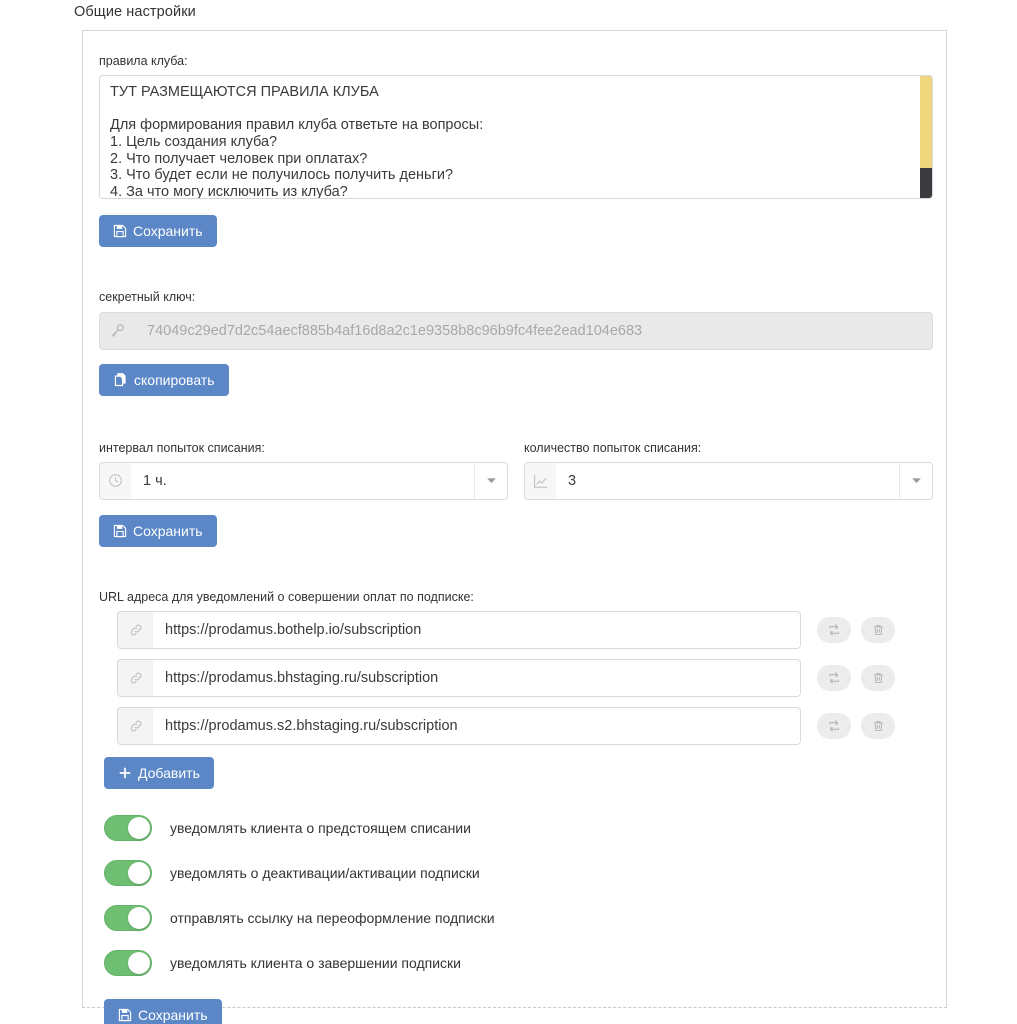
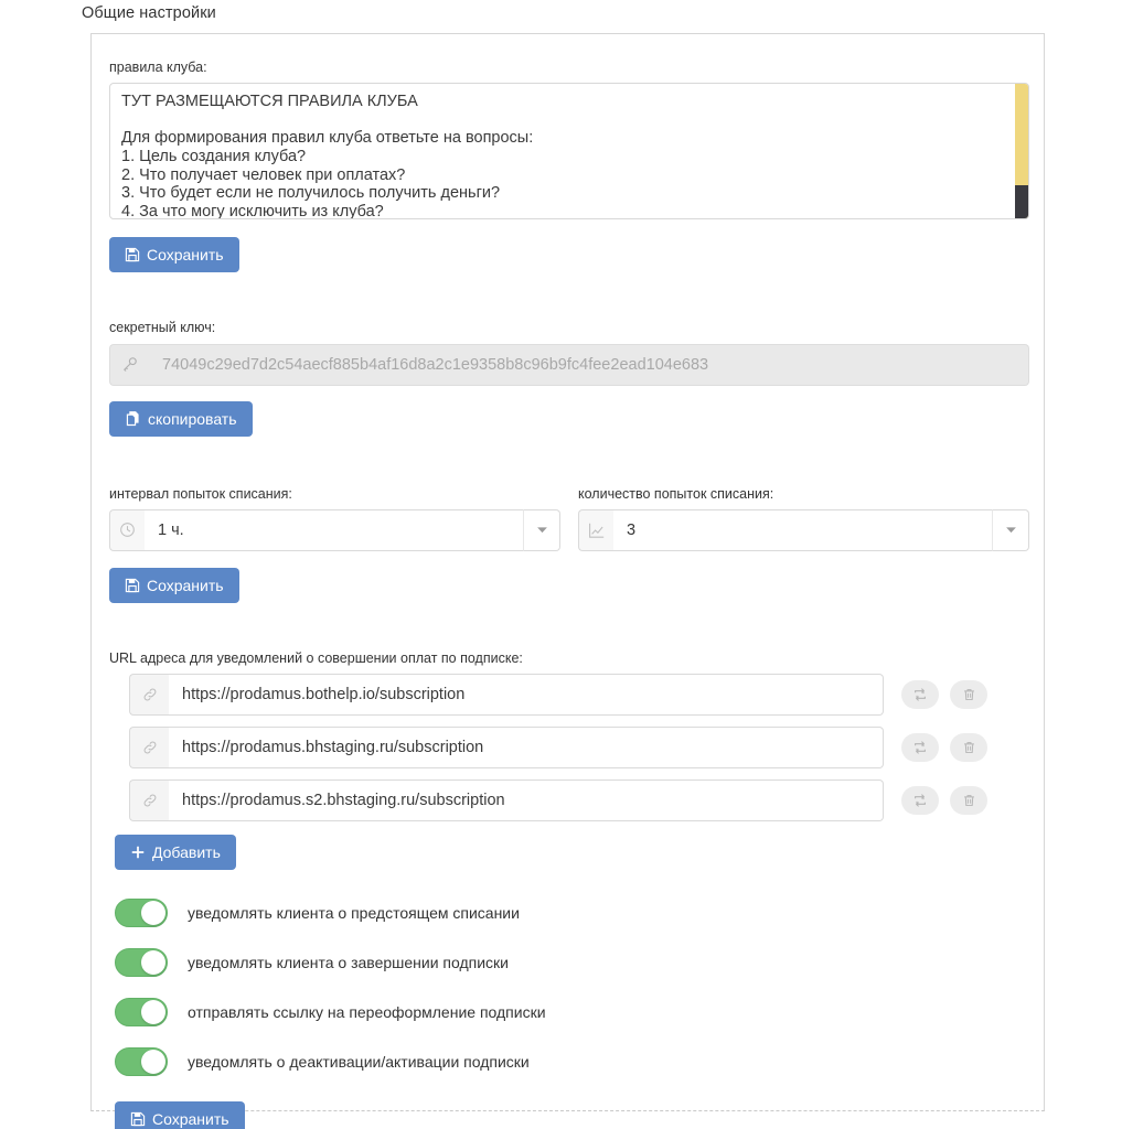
  Общие настройки
  правила клуба:
  ТУТ РАЗМЕЩАЮТСЯ ПРАВИЛА КЛУБА
  Для формирования правил клуба ответьте на вопросы:
  1. Цель создания клуба?
  2. Что получает человек при оплатах?
  3. Что будет если не получилось получить деньги?
  4. За что могу исключить из клуба?
  Сохранить
  секретный ключ:
  74049c29ed7d2c54aecf885b4af16d8a2c1e9358b8c96b9fc4fee2ead104e683
  скопировать
  интервал попыток списания:
  1 ч.
  количество попыток списания:
  3
  Сохранить
  URL адреса для уведомлений о совершении оплат по подписке:
  https://prodamus.bothelp.io/subscription
  https://prodamus.bhstaging.ru/subscription
  https://prodamus.s2.bhstaging.ru/subscription
  Добавить
  уведомлять клиента о предстоящем списании
- уведомлять о деактивации/активации подписки
+ уведомлять клиента о завершении подписки
  отправлять ссылку на переоформление подписки
- уведомлять клиента о завершении подписки
+ уведомлять о деактивации/активации подписки
  Сохранить
